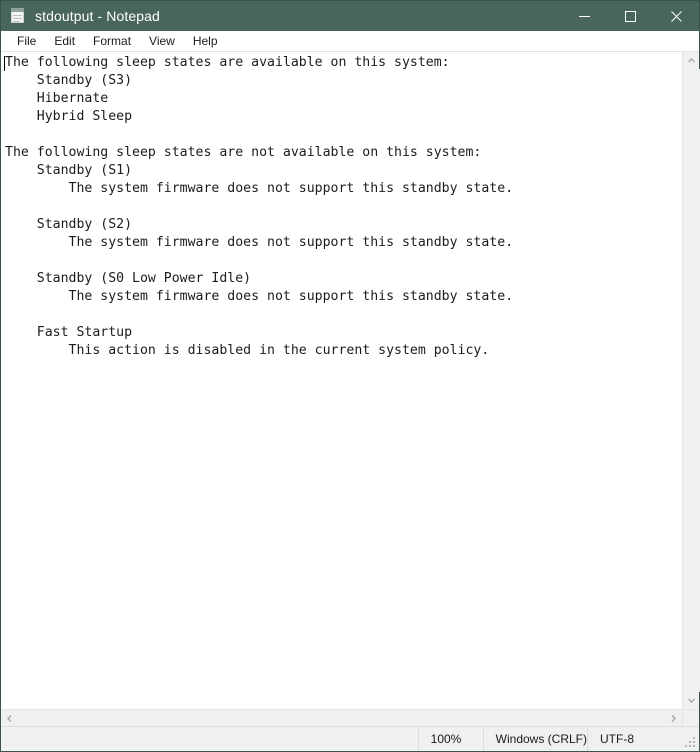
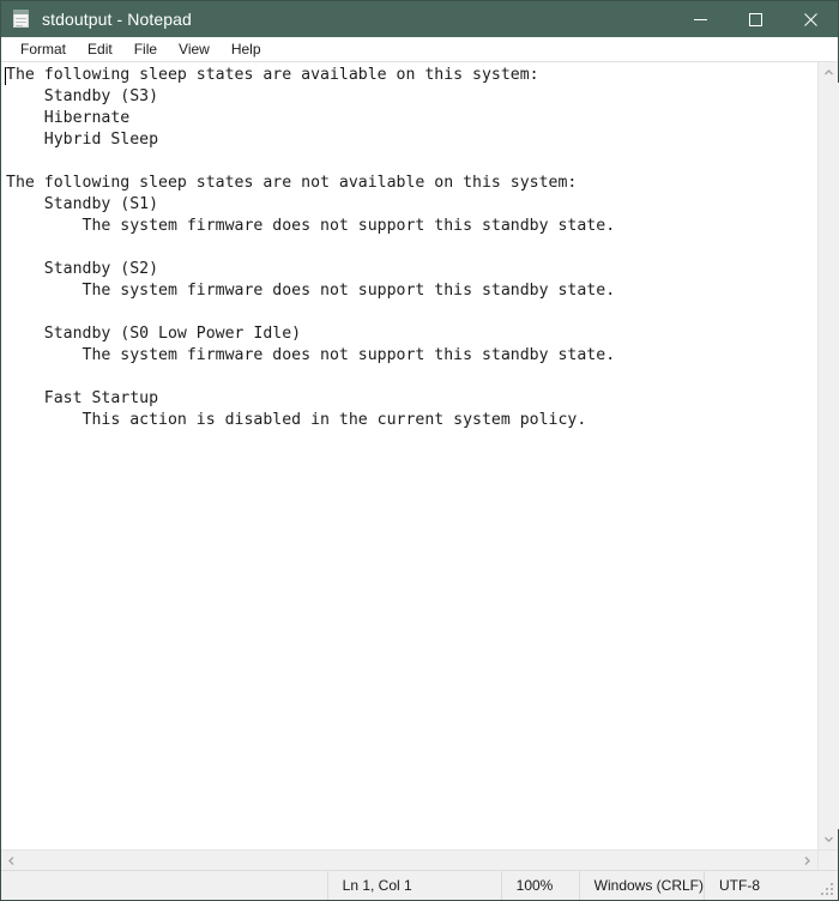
  stdoutput - Notepad
- File
+ Format
  Edit
- Format
+ File
  View
  Help
  The following sleep states are available on this system:
  Standby (S3)
  Hibernate
  Hybrid Sleep
  The following sleep states are not available on this system:
  Standby (S1)
  The system firmware does not support this standby state.
  Standby (S2)
  The system firmware does not support this standby state.
  Standby (S0 Low Power Idle)
  The system firmware does not support this standby state.
  Fast Startup
  This action is disabled in the current system policy.
+ Ln 1, Col 1
  100%
  Windows (CRLF)
  UTF-8
